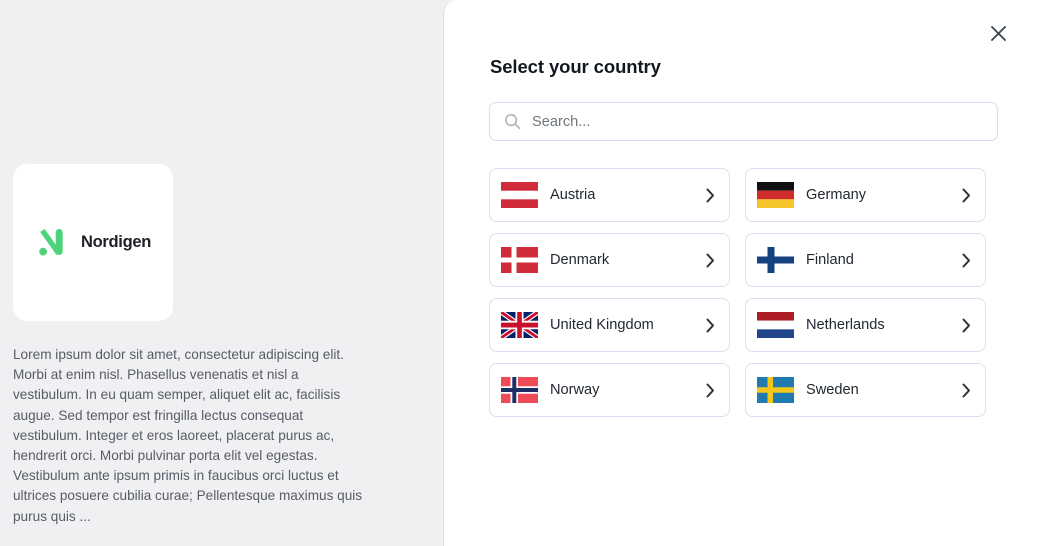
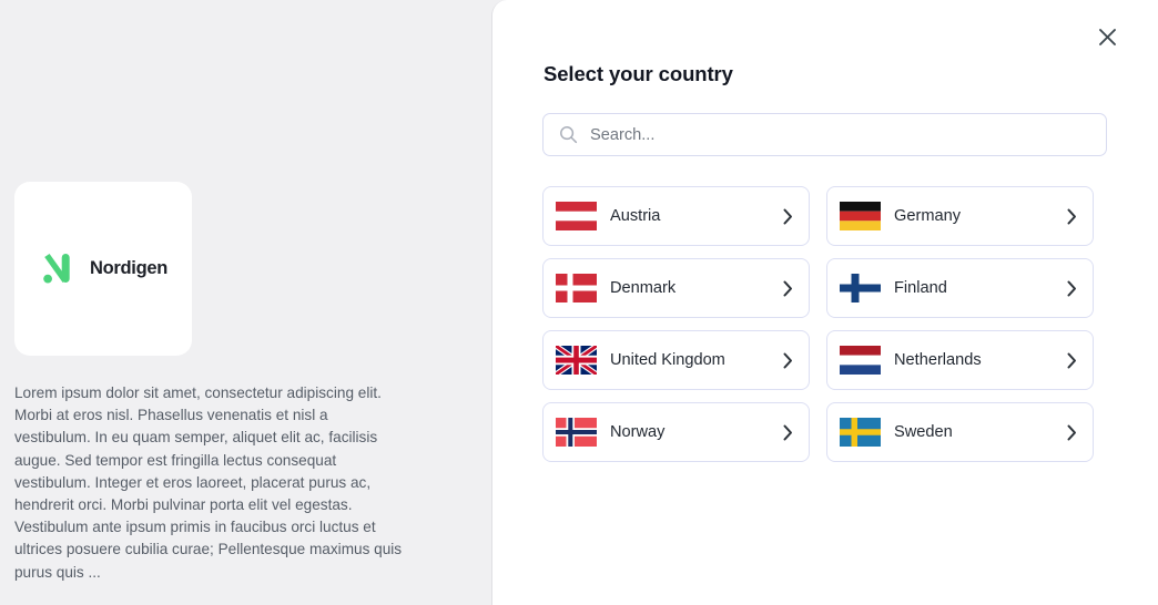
  Nordigen
- Lorem ipsum dolor sit amet, consectetur adipiscing elit. Morbi at enim nisl. Phasellus venenatis et nisl a vestibulum. In eu quam semper, aliquet elit ac, facilisis augue. Sed tempor est fringilla lectus consequat vestibulum. Integer et eros laoreet, placerat purus ac, hendrerit orci. Morbi pulvinar porta elit vel egestas. Vestibulum ante ipsum primis in faucibus orci luctus et ultrices posuere cubilia curae; Pellentesque maximus quis purus quis ...
+ Lorem ipsum dolor sit amet, consectetur adipiscing elit. Morbi at eros nisl. Phasellus venenatis et nisl a vestibulum. In eu quam semper, aliquet elit ac, facilisis augue. Sed tempor est fringilla lectus consequat vestibulum. Integer et eros laoreet, placerat purus ac, hendrerit orci. Morbi pulvinar porta elit vel egestas. Vestibulum ante ipsum primis in faucibus orci luctus et ultrices posuere cubilia curae; Pellentesque maximus quis purus quis ...
  Select your country
  Search...
  Austria
  Germany
  Denmark
  Finland
  United Kingdom
  Netherlands
  Norway
  Sweden
